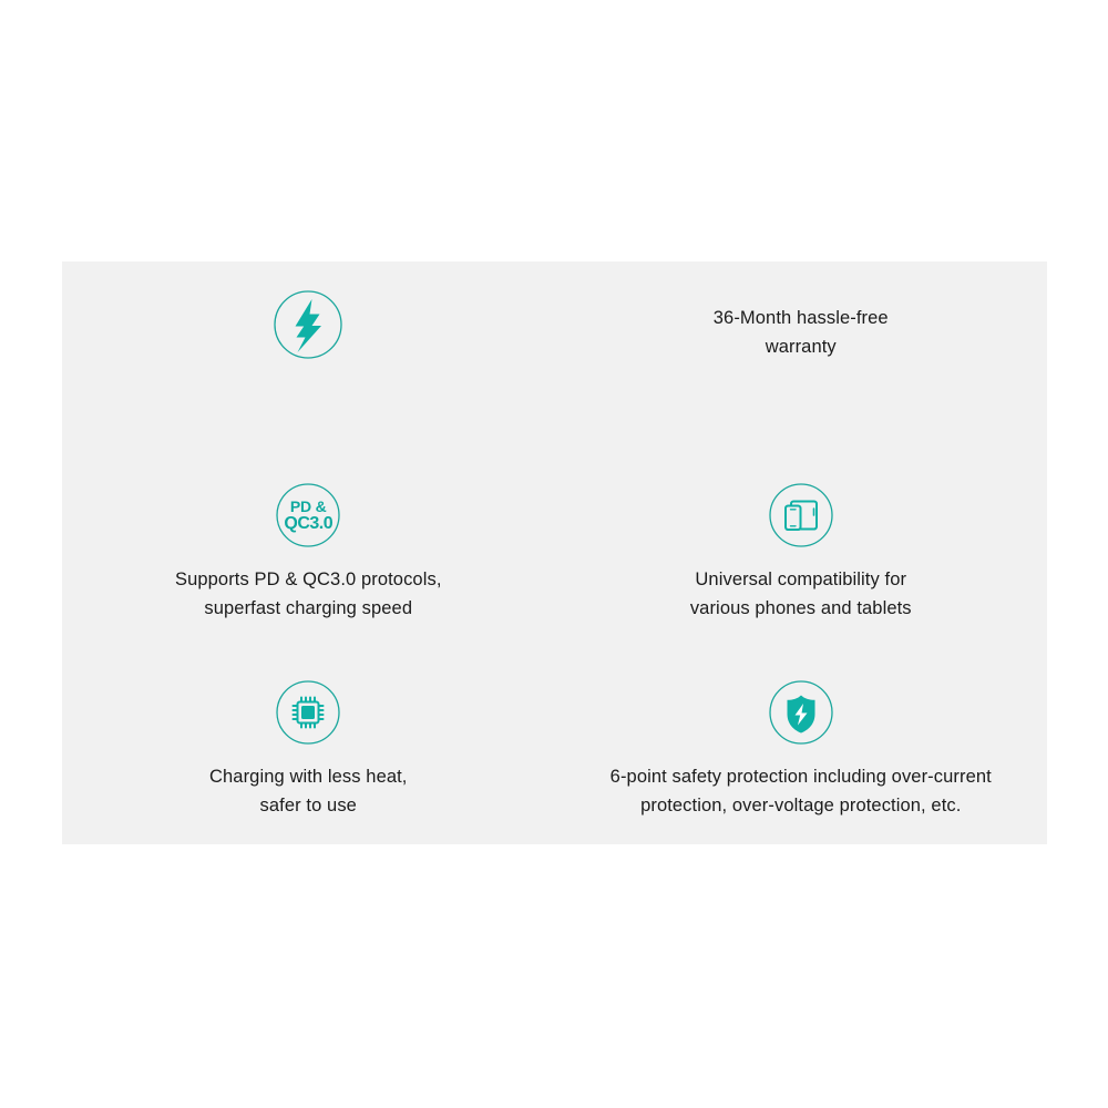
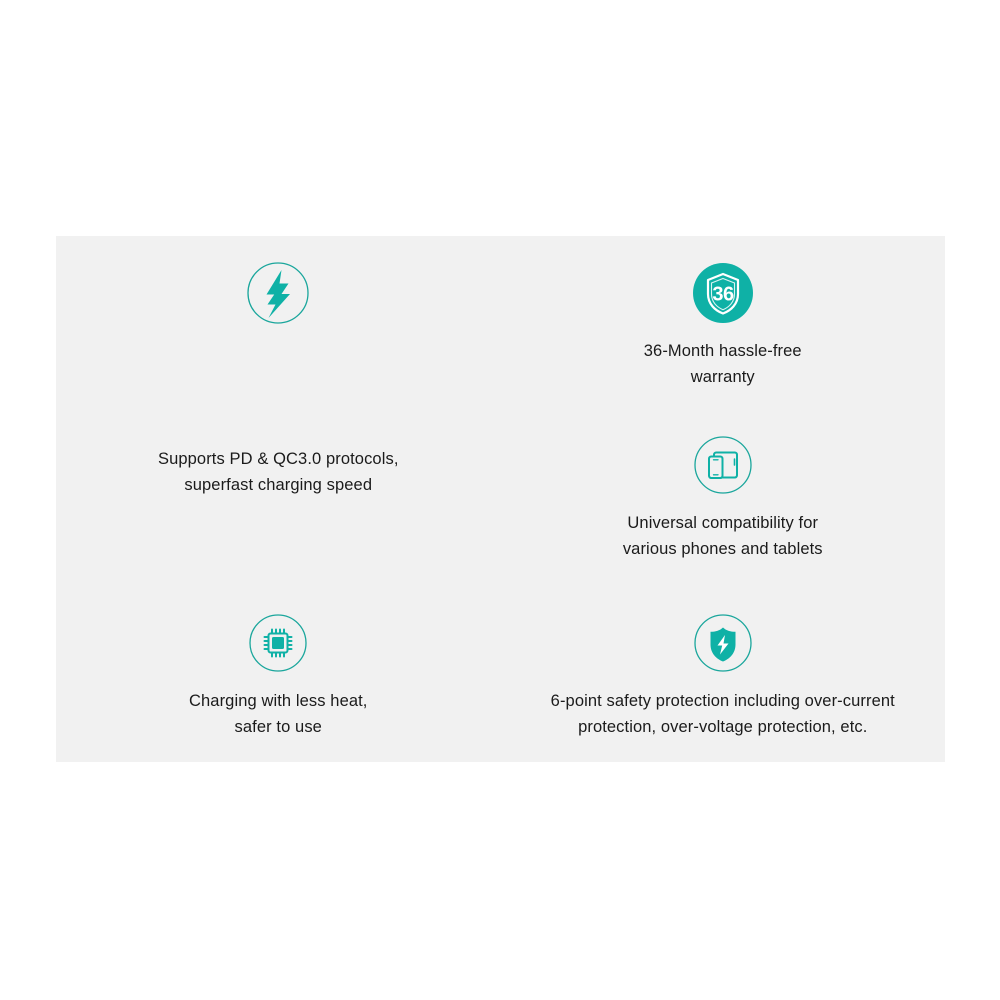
+ 36
  36-Month hassle-free
  warranty
- PD &
- QC3.0
  Supports PD & QC3.0 protocols,
  superfast charging speed
  Universal compatibility for
  various phones and tablets
  Charging with less heat,
  safer to use
  6-point safety protection including over-current
  protection, over-voltage protection, etc.
